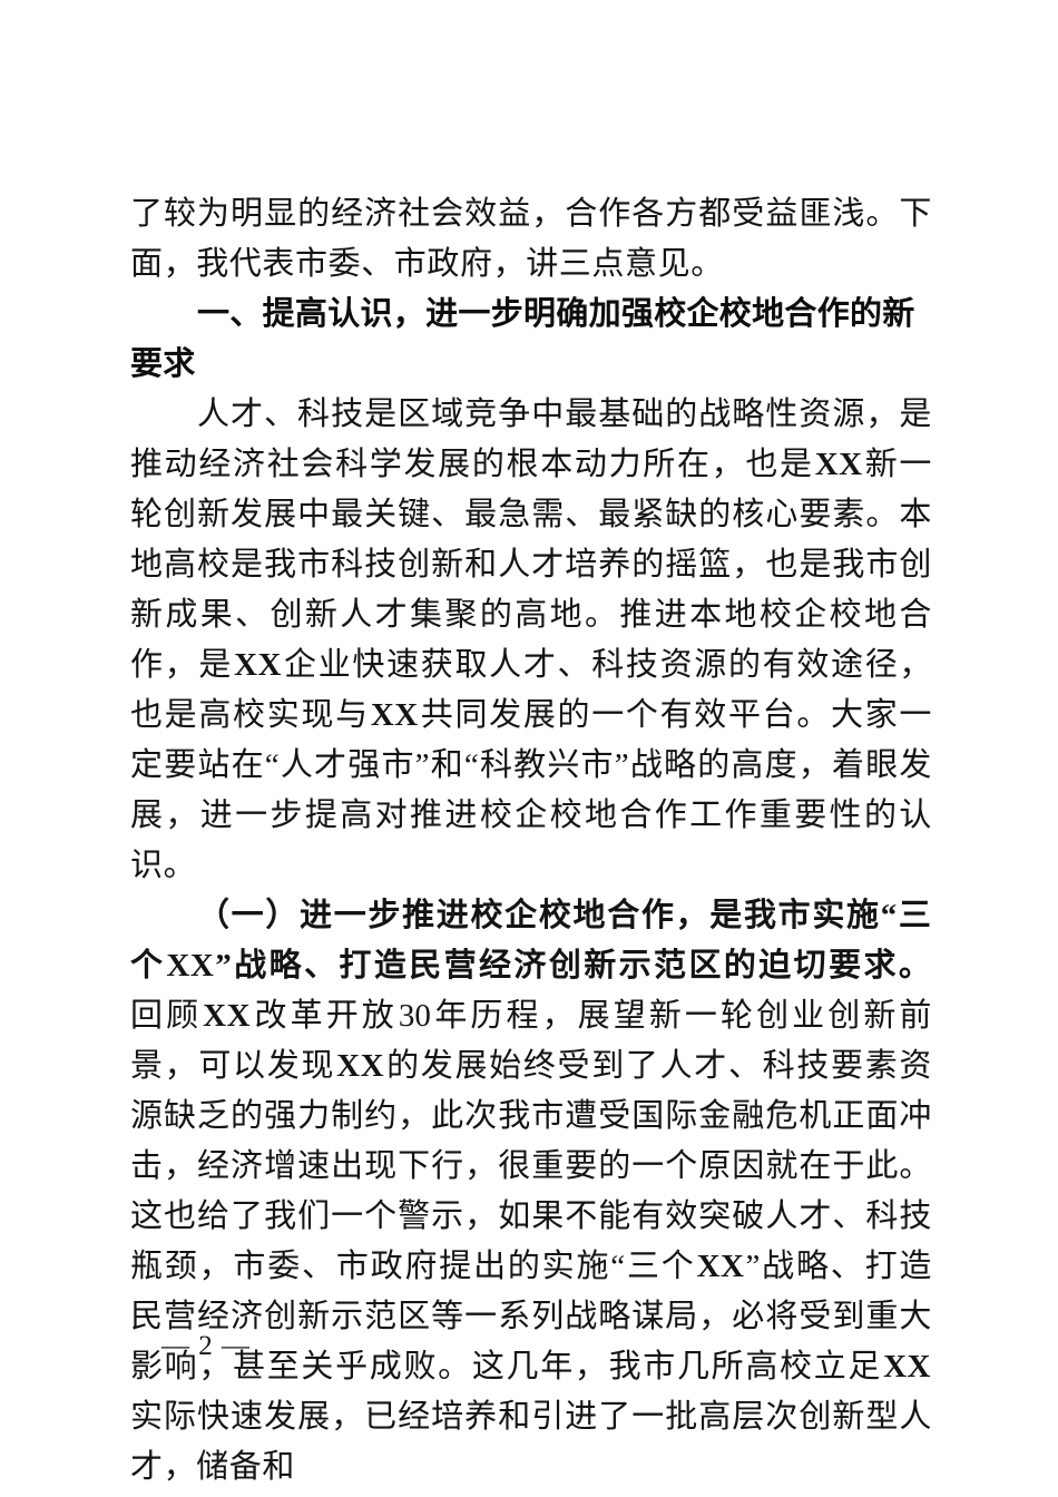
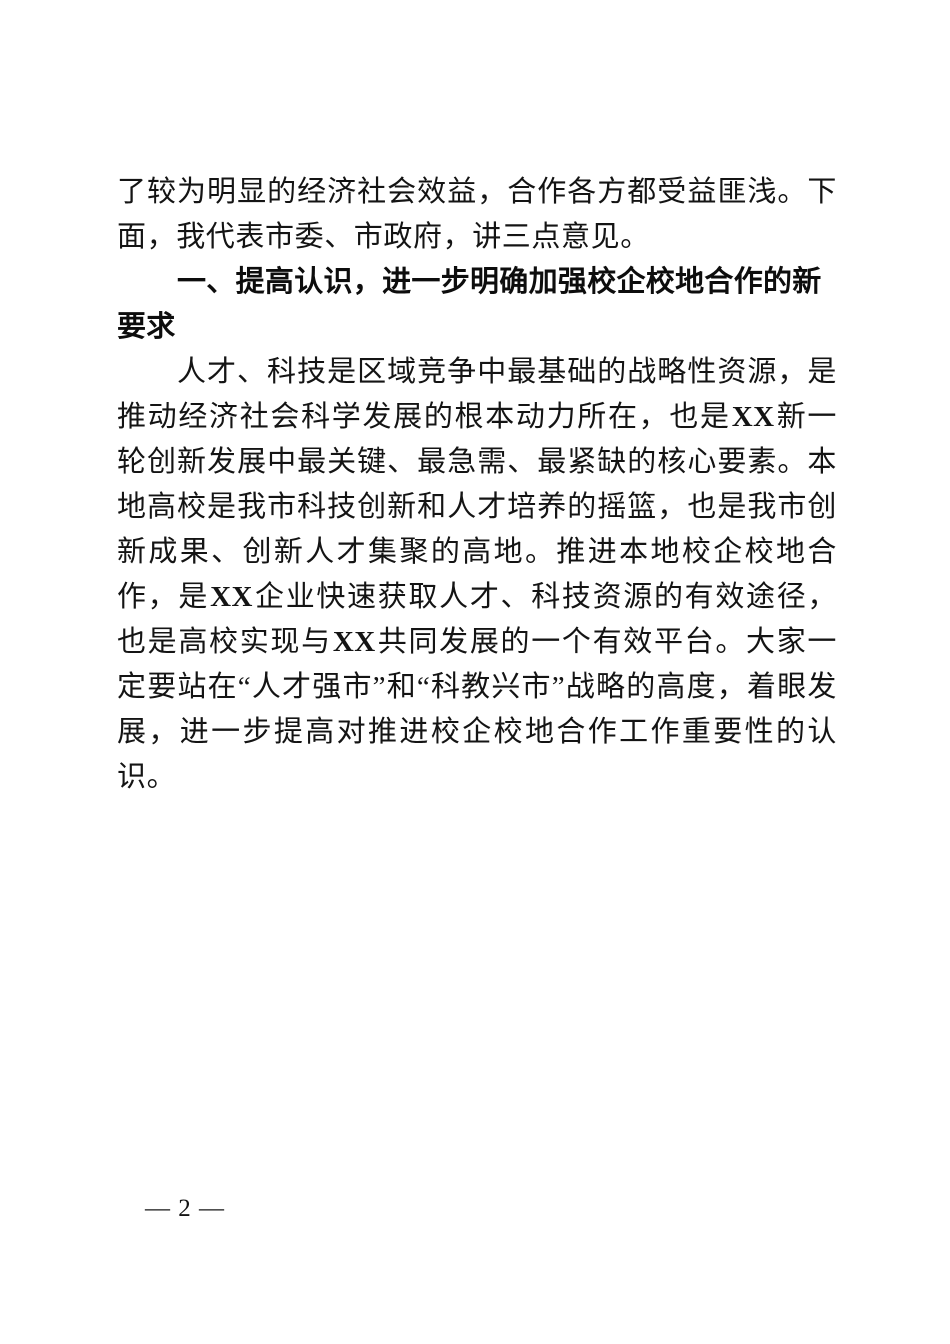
  了较为明显的经济社会效益，合作各方都受益匪浅。下面，我代表市委、市政府，讲三点意见。
  一、提高认识，进一步明确加强校企校地合作的新要求
  人才、科技是区域竞争中最基础的战略性资源，是推动经济社会科学发展的根本动力所在，也是XX新一轮创新发展中最关键、最急需、最紧缺的核心要素。本地高校是我市科技创新和人才培养的摇篮，也是我市创新成果、创新人才集聚的高地。推进本地校企校地合作，是XX企业快速获取人才、科技资源的有效途径，也是高校实现与XX共同发展的一个有效平台。大家一定要站在“人才强市”和“科教兴市”战略的高度，着眼发展，进一步提高对推进校企校地合作工作重要性的认识。
- （一）进一步推进校企校地合作，是我市实施“三个XX”战略、打造民营经济创新示范区的迫切要求。回顾XX改革开放30年历程，展望新一轮创业创新前景，可以发现XX的发展始终受到了人才、科技要素资源缺乏的强力制约，此次我市遭受国际金融危机正面冲击，经济增速出现下行，很重要的一个原因就在于此。这也给了我们一个警示，如果不能有效突破人才、科技瓶颈，市委、市政府提出的实施“三个XX”战略、打造民营经济创新示范区等一系列战略谋局，必将受到重大影响，甚至关乎成败。这几年，我市几所高校立足XX实际快速发展，已经培养和引进了一批高层次创新型人才，储备和
  — 2 —
